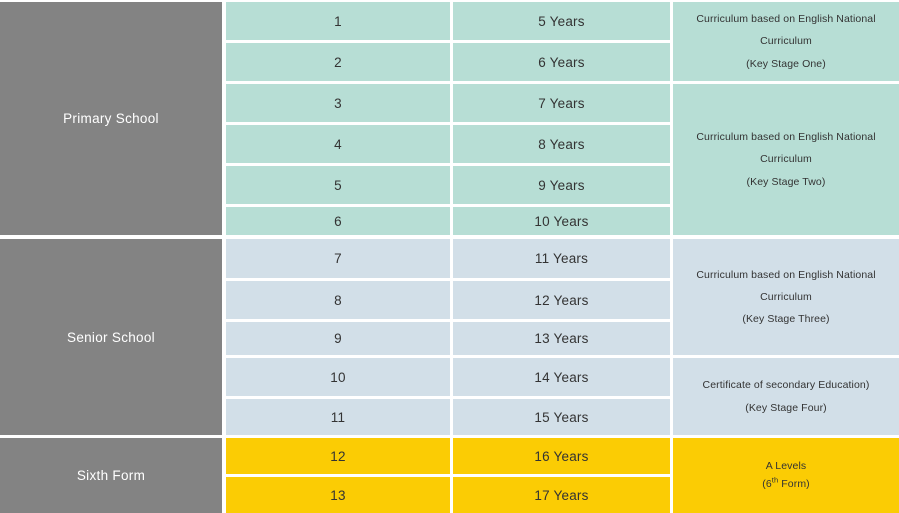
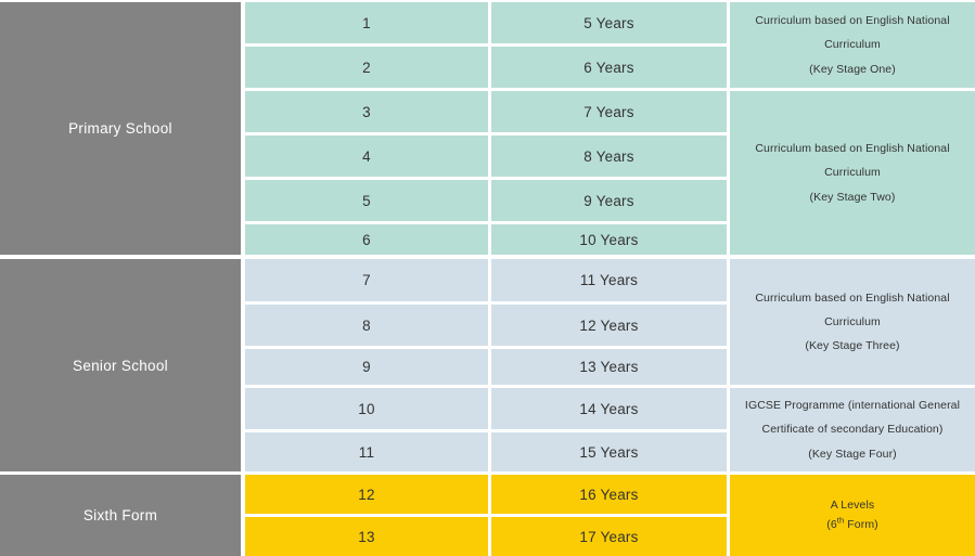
  Primary School
  1
  5 Years
  2
  6 Years
  Curriculum based on English National Curriculum
  (Key Stage One)
  3
  7 Years
  4
  8 Years
  5
  9 Years
  6
  10 Years
  Curriculum based on English National Curriculum
  (Key Stage Two)
  Senior School
  7
  11 Years
  8
  12 Years
  9
  13 Years
  Curriculum based on English National Curriculum
  (Key Stage Three)
  10
  14 Years
  11
  15 Years
+ IGCSE Programme (international General
  Certificate of secondary Education)
  (Key Stage Four)
  Sixth Form
  12
  16 Years
  13
  17 Years
  A Levels
  (6th Form)
